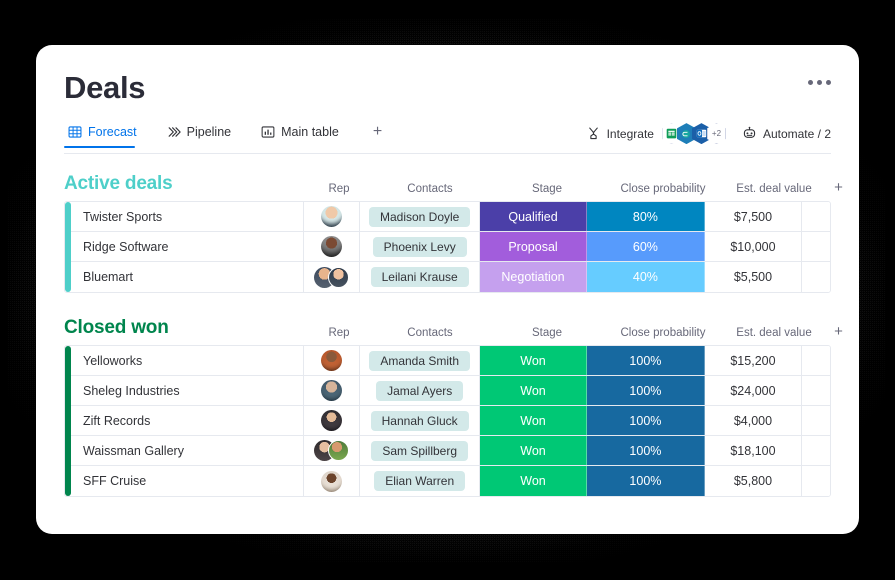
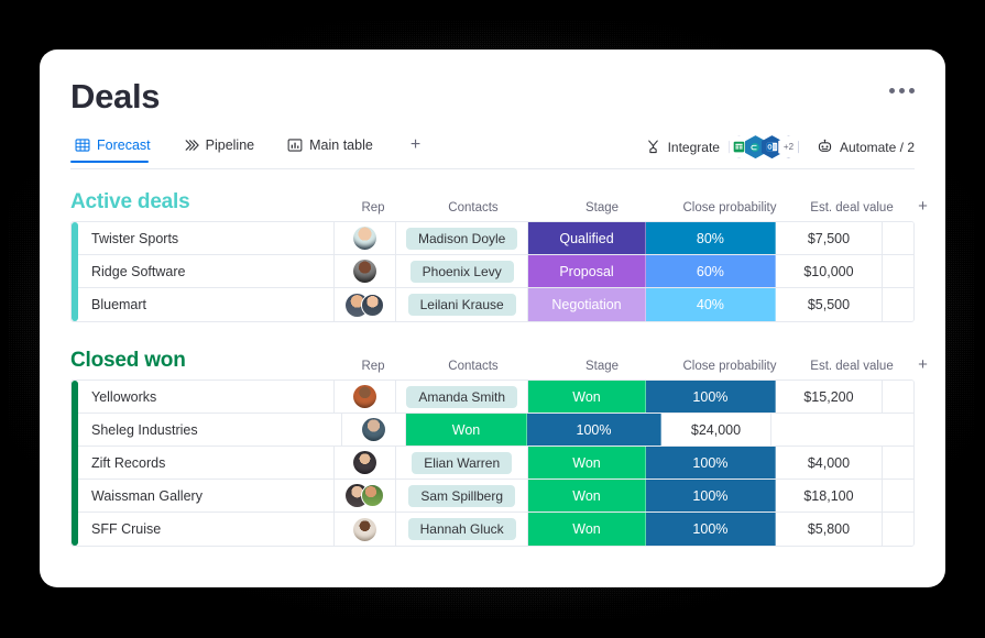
  Deals
  Forecast
  Pipeline
  Main table
  +
  Integrate
  +2
  Automate / 2
  Active deals
  Rep
  Contacts
  Stage
  Close probability
  Est. deal value
  +
  Twister Sports
  Madison Doyle
  Qualified
  80%
  $7,500
  Ridge Software
  Phoenix Levy
  Proposal
  60%
  $10,000
  Bluemart
  Leilani Krause
  Negotiation
  40%
  $5,500
  Closed won
  Rep
  Contacts
  Stage
  Close probability
  Est. deal value
  +
  Yelloworks
  Amanda Smith
  Won
  100%
  $15,200
  Sheleg Industries
- Jamal Ayers
  Won
  100%
  $24,000
  Zift Records
- Hannah Gluck
+ Elian Warren
  Won
  100%
  $4,000
  Waissman Gallery
  Sam Spillberg
  Won
  100%
  $18,100
  SFF Cruise
- Elian Warren
+ Hannah Gluck
  Won
  100%
  $5,800
